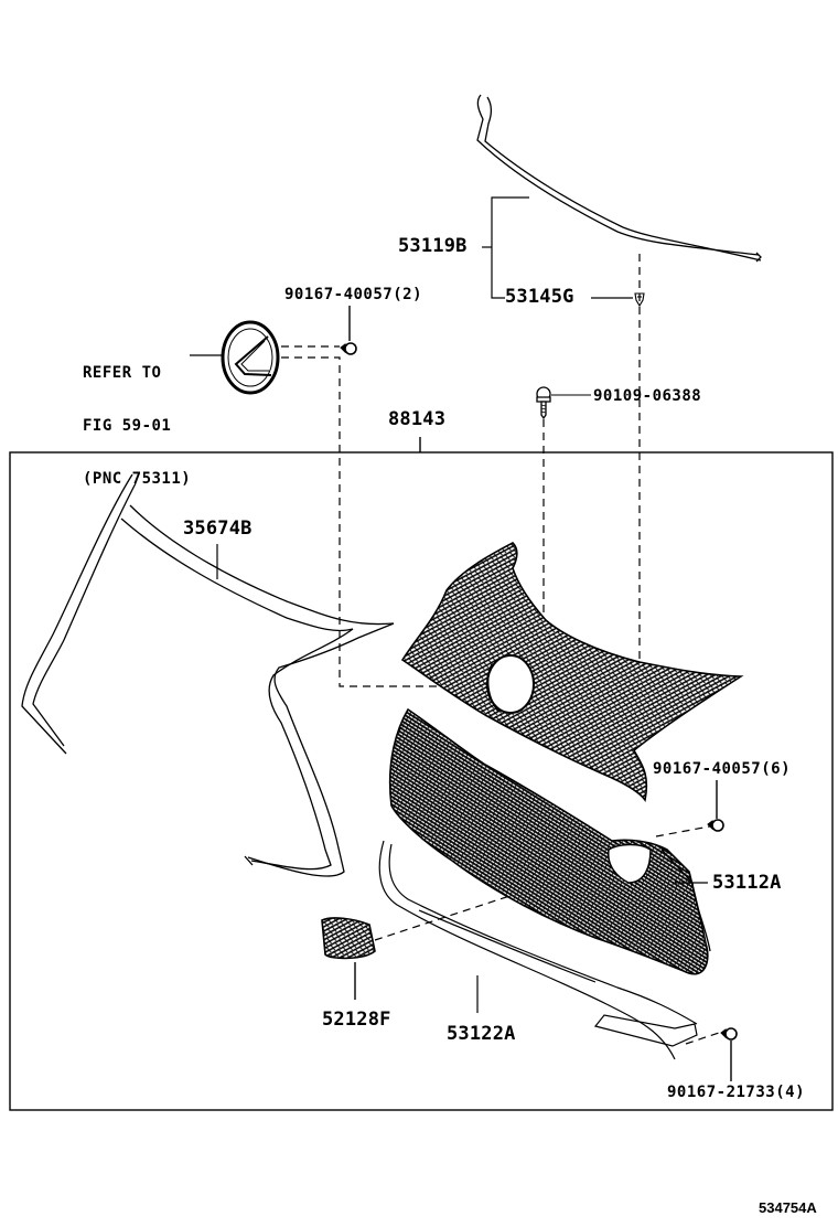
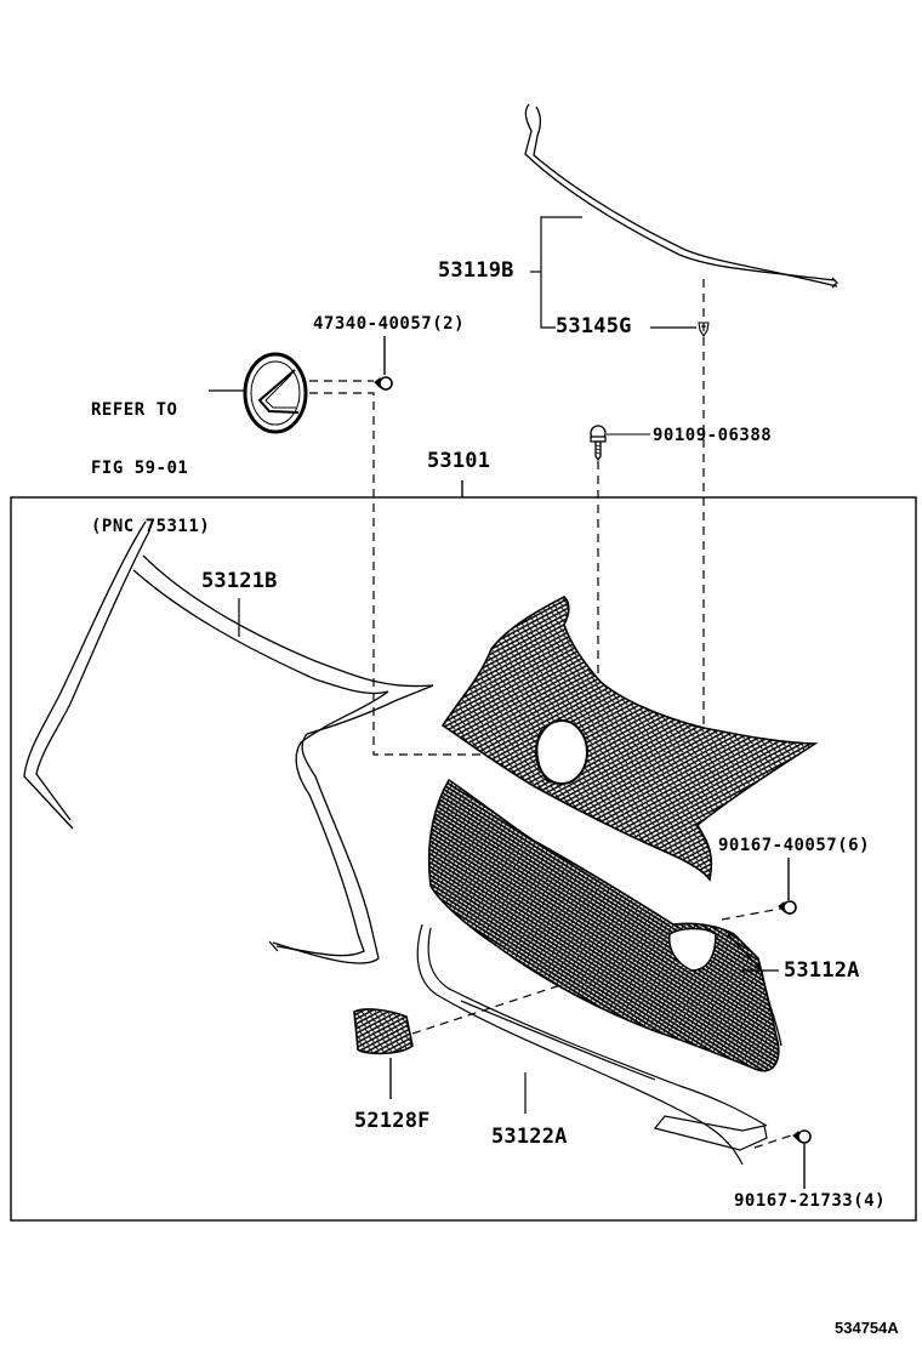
  53119B
  53145G
- 90167-40057(2)
+ 47340-40057(2)
  90109-06388
- 88143
+ 53101
- 35674B
+ 53121B
  90167-40057(6)
  53112A
  52128F
  53122A
  90167-21733(4)
  REFER TO
  FIG 59-01
  (PNC 75311)
  534754A
